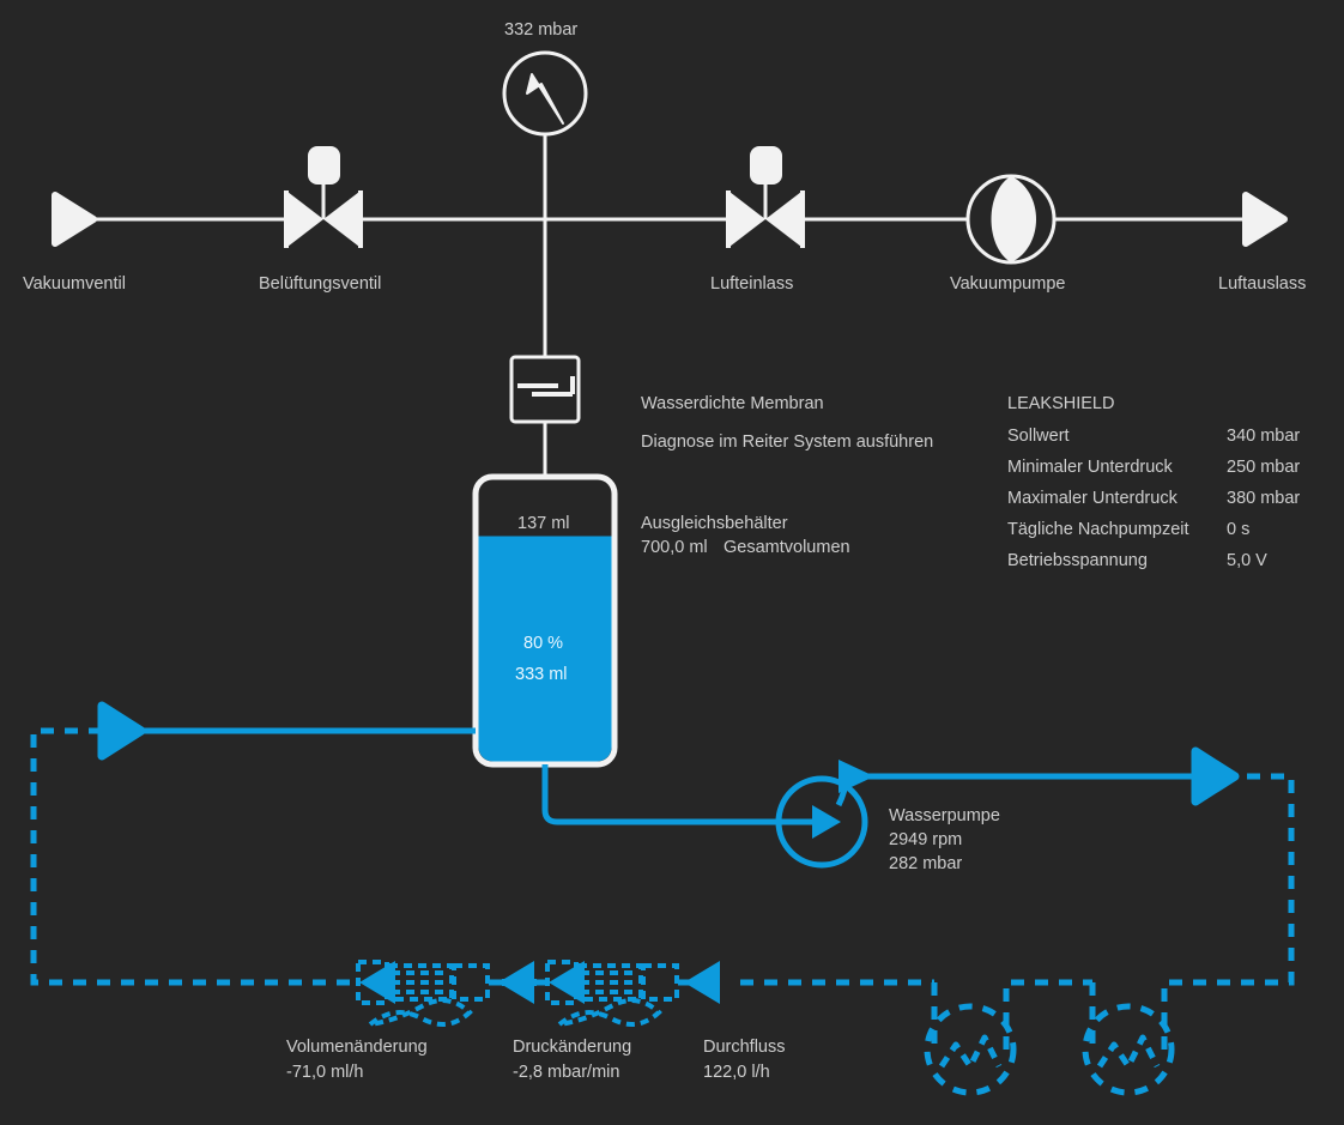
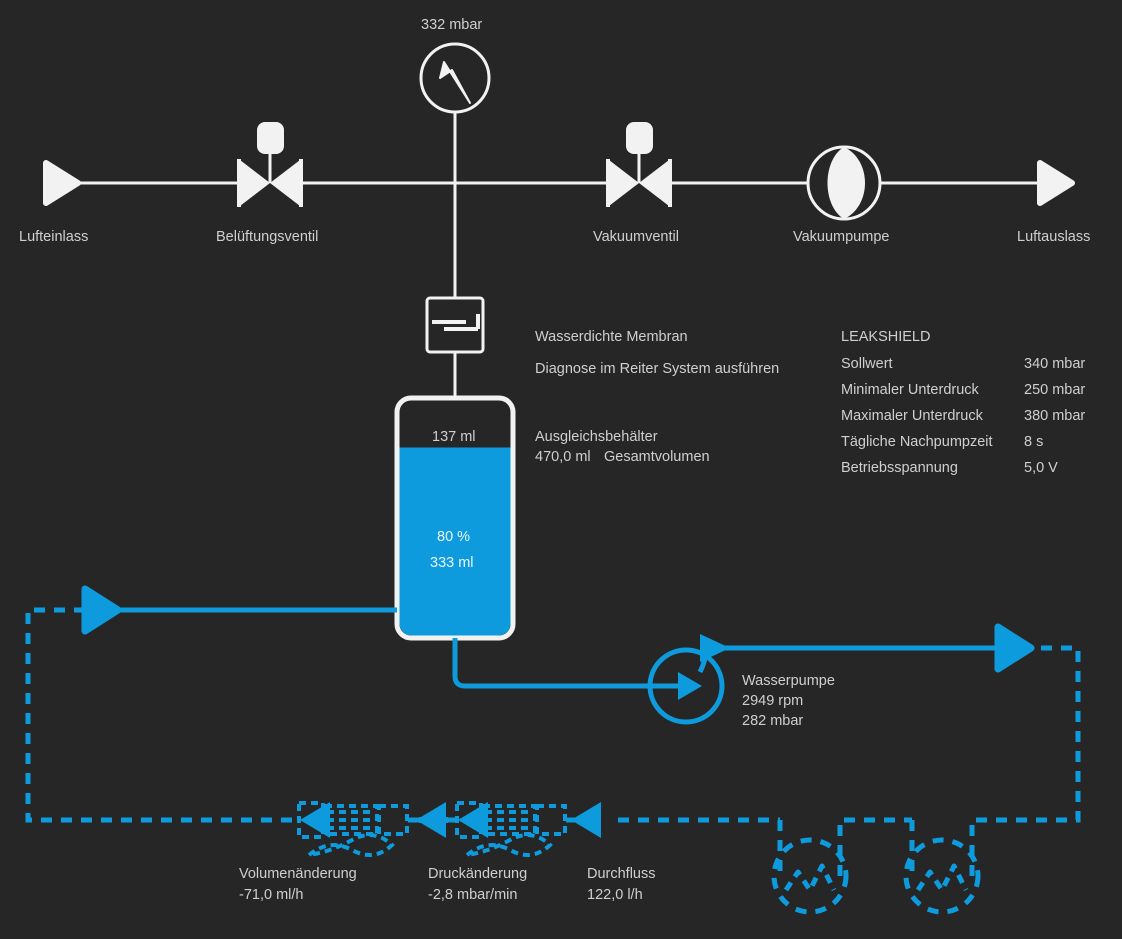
  332 mbar
- Vakuumventil
+ Lufteinlass
  Belüftungsventil
- Lufteinlass
+ Vakuumventil
  Vakuumpumpe
  Luftauslass
  Wasserdichte Membran
  Diagnose im Reiter System ausführen
  137 ml
  80 %
  333 ml
  Ausgleichsbehälter
- 700,0 ml
+ 470,0 ml
  Gesamtvolumen
  Wasserpumpe
  2949 rpm
  282 mbar
  LEAKSHIELD
  Sollwert
  340 mbar
  Minimaler Unterdruck
  250 mbar
  Maximaler Unterdruck
  380 mbar
  Tägliche Nachpumpzeit
- 0 s
+ 8 s
  Betriebsspannung
  5,0 V
  Volumenänderung
  -71,0 ml/h
  Druckänderung
  -2,8 mbar/min
  Durchfluss
  122,0 l/h
